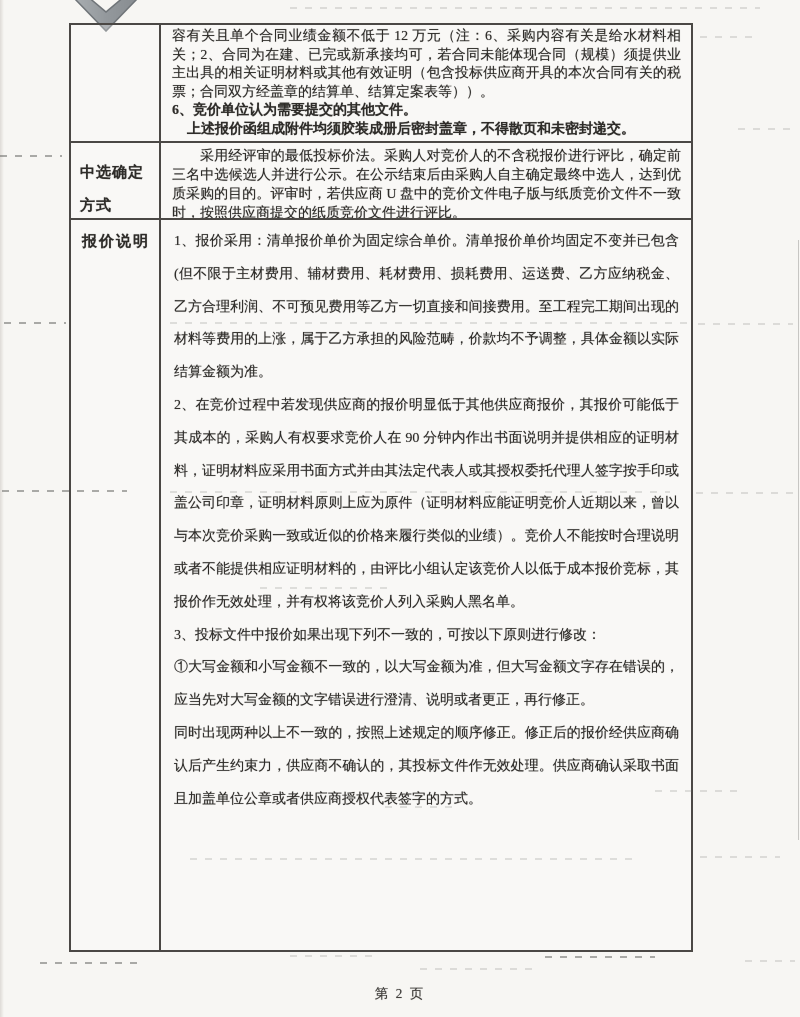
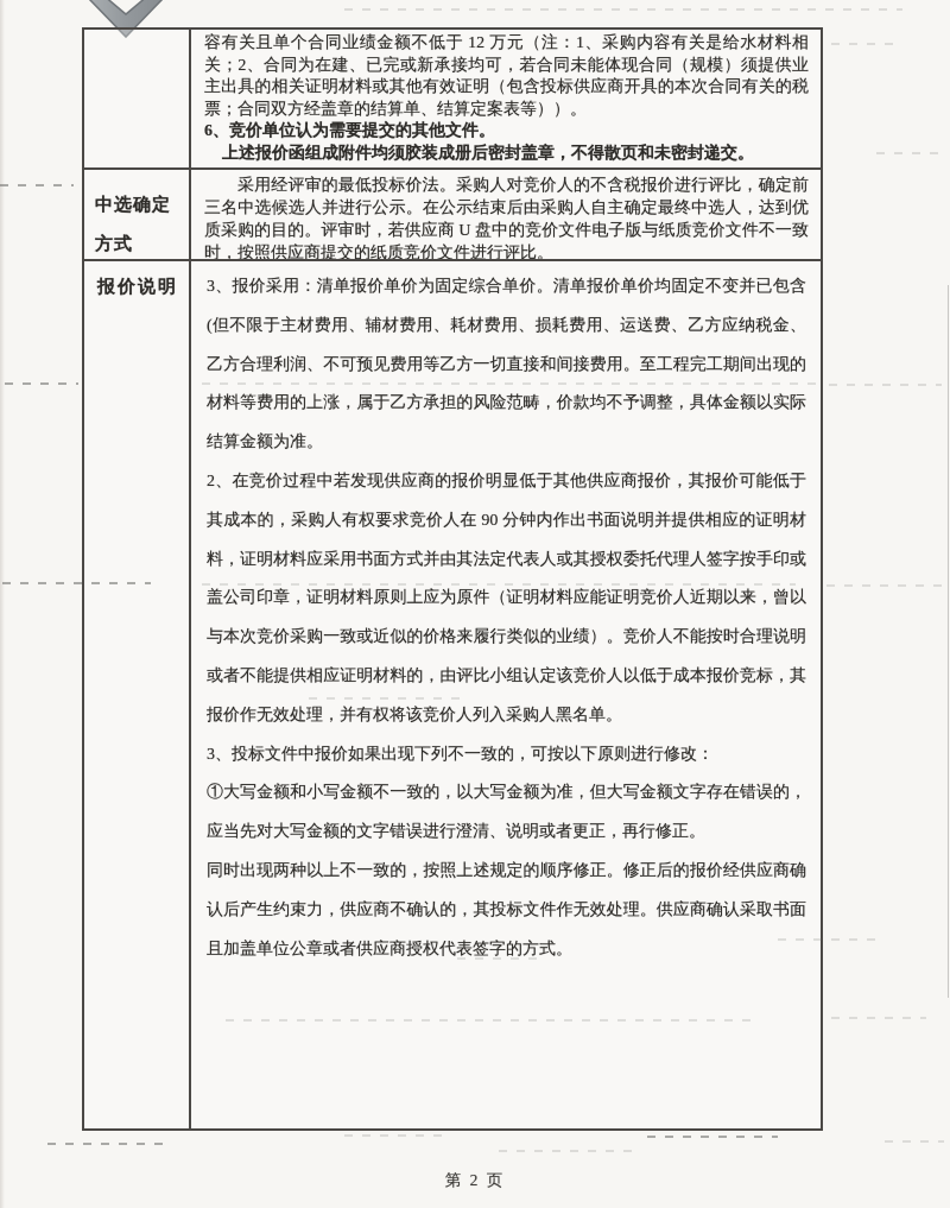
- 容有关且单个合同业绩金额不低于 12 万元（注：6、采购内容有关是给水材料相关；2、合同为在建、已完或新承接均可，若合同未能体现合同（规模）须提供业主出具的相关证明材料或其他有效证明（包含投标供应商开具的本次合同有关的税票；合同双方经盖章的结算单、结算定案表等））。
+ 容有关且单个合同业绩金额不低于 12 万元（注：1、采购内容有关是给水材料相关；2、合同为在建、已完或新承接均可，若合同未能体现合同（规模）须提供业主出具的相关证明材料或其他有效证明（包含投标供应商开具的本次合同有关的税票；合同双方经盖章的结算单、结算定案表等））。
  6、竞价单位认为需要提交的其他文件。
  上述报价函组成附件均须胶装成册后密封盖章，不得散页和未密封递交。
  中选确定方式
  采用经评审的最低投标价法。采购人对竞价人的不含税报价进行评比，确定前三名中选候选人并进行公示。在公示结束后由采购人自主确定最终中选人，达到优质采购的目的。评审时，若供应商 U 盘中的竞价文件电子版与纸质竞价文件不一致时，按照供应商提交的纸质竞价文件进行评比。
  报价说明
- 1、报价采用：清单报价单价为固定综合单价。清单报价单价均固定不变并已包含(但不限于主材费用、辅材费用、耗材费用、损耗费用、运送费、乙方应纳税金、乙方合理利润、不可预见费用等乙方一切直接和间接费用。至工程完工期间出现的材料等费用的上涨，属于乙方承担的风险范畴，价款均不予调整，具体金额以实际结算金额为准。
+ 3、报价采用：清单报价单价为固定综合单价。清单报价单价均固定不变并已包含(但不限于主材费用、辅材费用、耗材费用、损耗费用、运送费、乙方应纳税金、乙方合理利润、不可预见费用等乙方一切直接和间接费用。至工程完工期间出现的材料等费用的上涨，属于乙方承担的风险范畴，价款均不予调整，具体金额以实际结算金额为准。
  2、在竞价过程中若发现供应商的报价明显低于其他供应商报价，其报价可能低于其成本的，采购人有权要求竞价人在 90 分钟内作出书面说明并提供相应的证明材料，证明材料应采用书面方式并由其法定代表人或其授权委托代理人签字按手印或盖公司印章，证明材料原则上应为原件（证明材料应能证明竞价人近期以来，曾以与本次竞价采购一致或近似的价格来履行类似的业绩）。竞价人不能按时合理说明或者不能提供相应证明材料的，由评比小组认定该竞价人以低于成本报价竞标，其报价作无效处理，并有权将该竞价人列入采购人黑名单。
  3、投标文件中报价如果出现下列不一致的，可按以下原则进行修改：
  ①大写金额和小写金额不一致的，以大写金额为准，但大写金额文字存在错误的，应当先对大写金额的文字错误进行澄清、说明或者更正，再行修正。
  同时出现两种以上不一致的，按照上述规定的顺序修正。修正后的报价经供应商确认后产生约束力，供应商不确认的，其投标文件作无效处理。供应商确认采取书面且加盖单位公章或者供应商授权代表签字的方式。
  第 2 页
